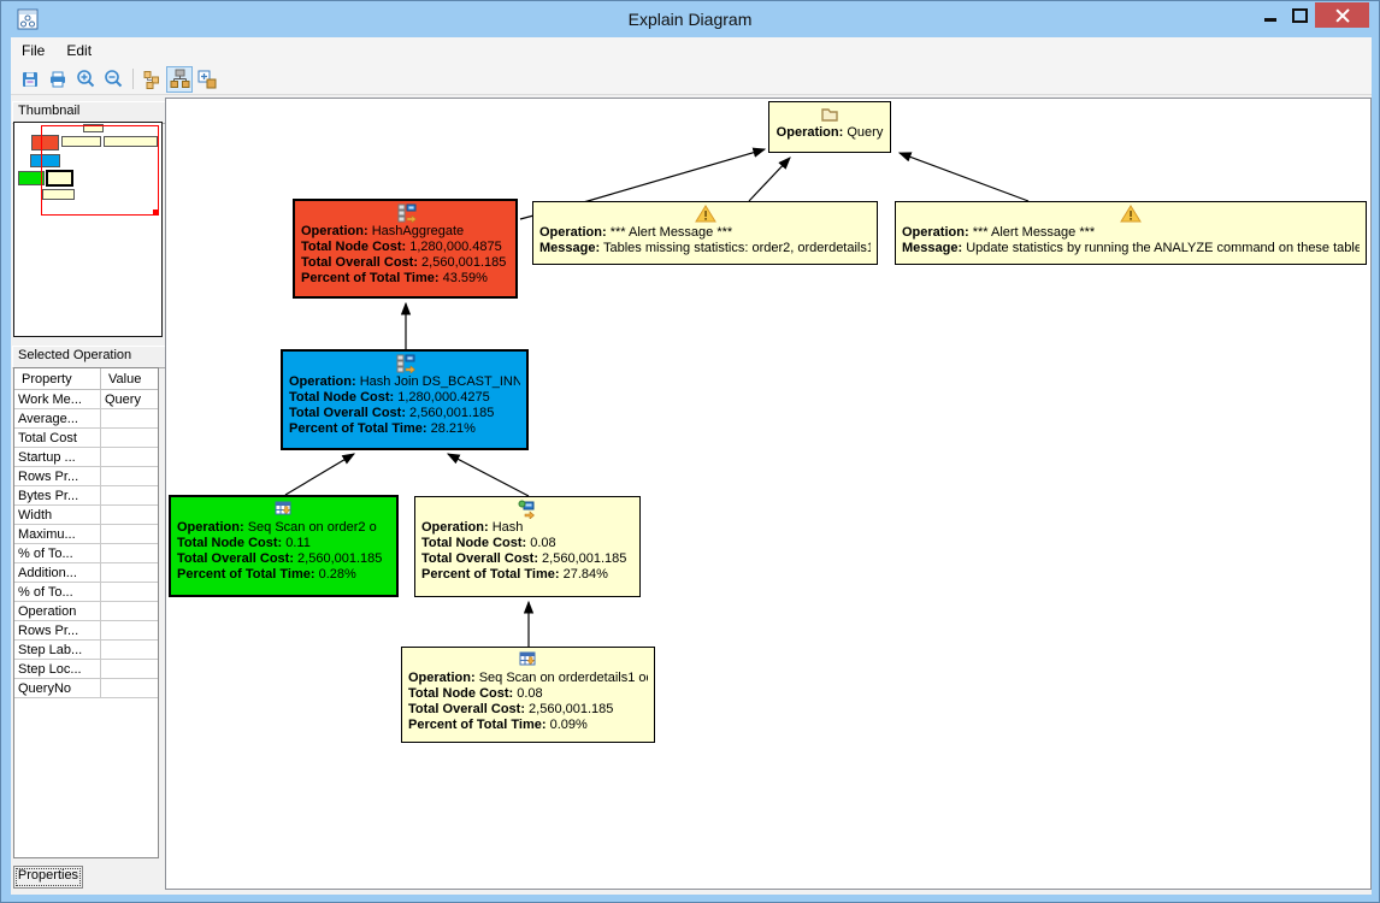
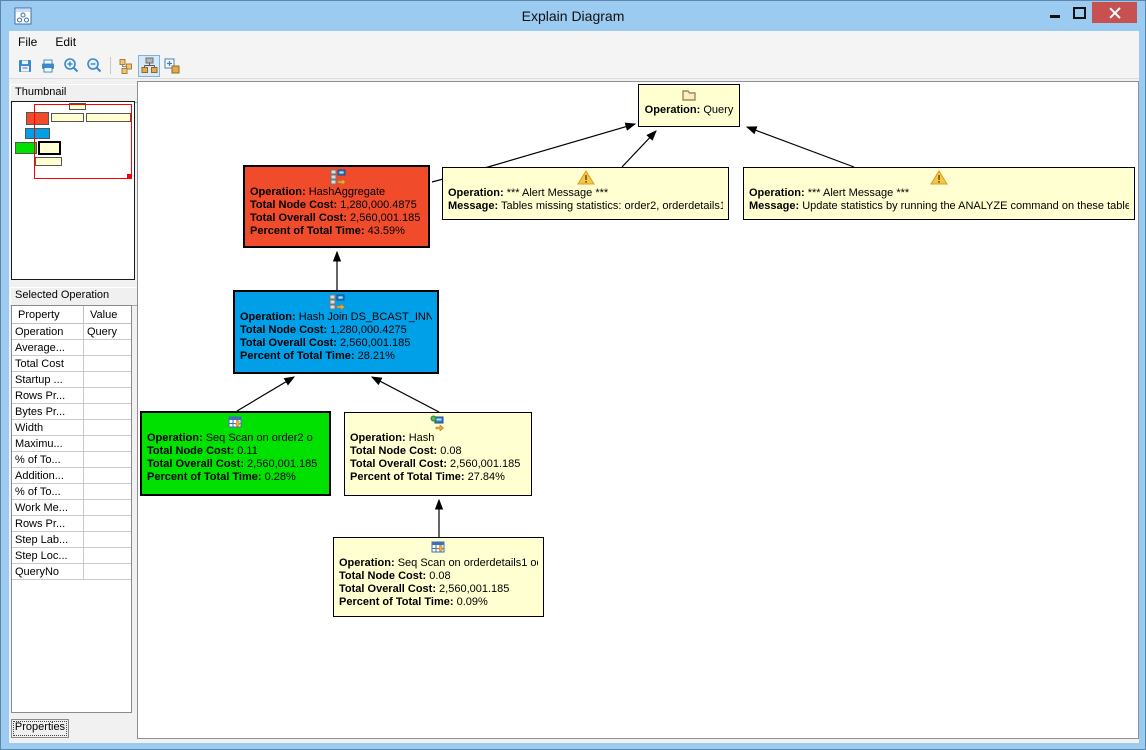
  Explain Diagram
  File
  Edit
  Thumbnail
  Selected Operation
  Property	Value
- Work Me...	Query
+ Operation	Query
  Average...
  Total Cost
  Startup ...
  Rows Pr...
  Bytes Pr...
  Width
  Maximu...
  % of To...
  Addition...
  % of To...
- Operation
+ Work Me...
  Rows Pr...
  Step Lab...
  Step Loc...
  QueryNo
  Properties
  Operation: Query
  Operation: HashAggregate
  Total Node Cost: 1,280,000.4875
  Total Overall Cost: 2,560,001.185
  Percent of Total Time: 43.59%
  Operation: *** Alert Message ***
  Message: Tables missing statistics: order2, orderdetails1
  Operation: *** Alert Message ***
  Message: Update statistics by running the ANALYZE command on these table
  Operation: Hash Join DS_BCAST_INN
  Total Node Cost: 1,280,000.4275
  Total Overall Cost: 2,560,001.185
  Percent of Total Time: 28.21%
  Operation: Seq Scan on order2 o
  Total Node Cost: 0.11
  Total Overall Cost: 2,560,001.185
  Percent of Total Time: 0.28%
  Operation: Hash
  Total Node Cost: 0.08
  Total Overall Cost: 2,560,001.185
  Percent of Total Time: 27.84%
  Operation: Seq Scan on orderdetails1 o
  Total Node Cost: 0.08
  Total Overall Cost: 2,560,001.185
  Percent of Total Time: 0.09%
